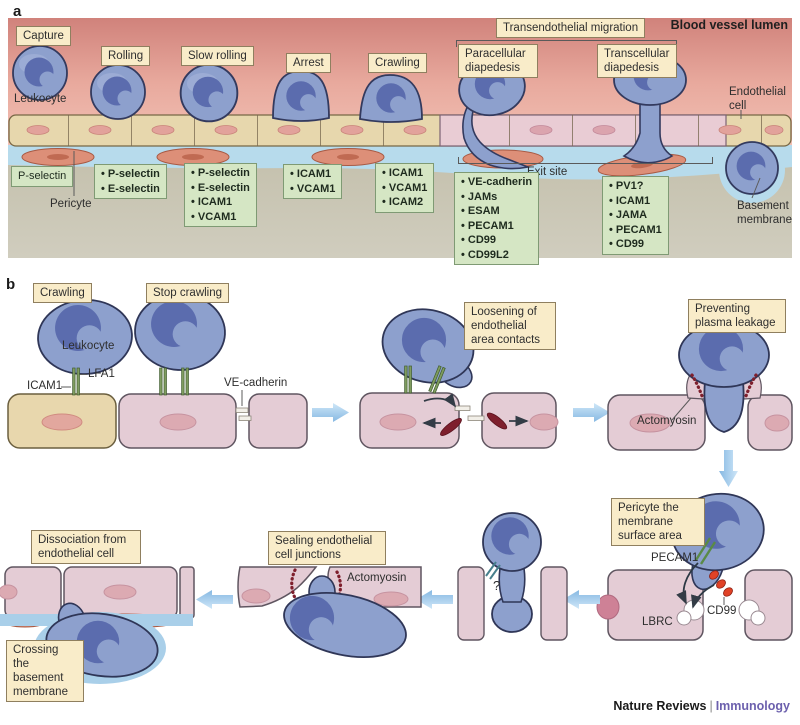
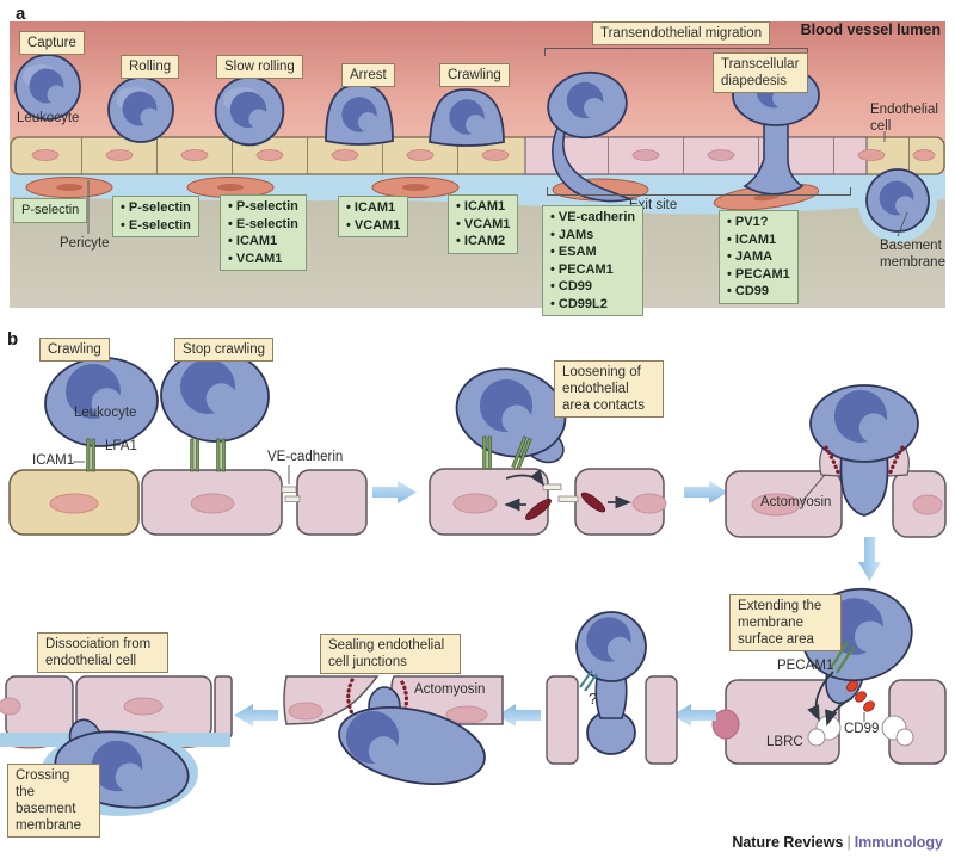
  a
  Blood vessel lumen
  Capture
  Rolling
  Slow rolling
  Arrest
  Crawling
  Transendothelial migration
- Paracellular diapedesis
  Transcellular diapedesis
  Leukocyte
  Endothelial cell
  Pericyte
  Basement membrane
  it site
  P-selectin
  • P-selectin
  • E-selectin
  • P-selectin
  • E-selectin
  • ICAM1
  • VCAM1
  • ICAM1
  • VCAM1
  • ICAM1
  • VCAM1
  • ICAM2
  • VE-cadherin
  • JAMs
  • ESAM
  • PECAM1
  • CD99
  • CD99L2
  • PV1?
  • ICAM1
  • JAMA
  • PECAM1
  • CD99
  b
  Crawling
  Stop crawling
  Leukocyte
  ICAM1
  LFA1
  VE-cadherin
  Loosening of endothelial area contacts
- Preventing plasma leakage
  Actomyosin
- Pericyte the membrane surface area
+ Extending the membrane surface area
  PECAM1
  CD99
  LBRC
  ?
  Sealing endothelial cell junctions
  Actomyosin
  Dissociation from endothelial cell
  Crossing the basement membrane
  Nature Reviews | Immunology
